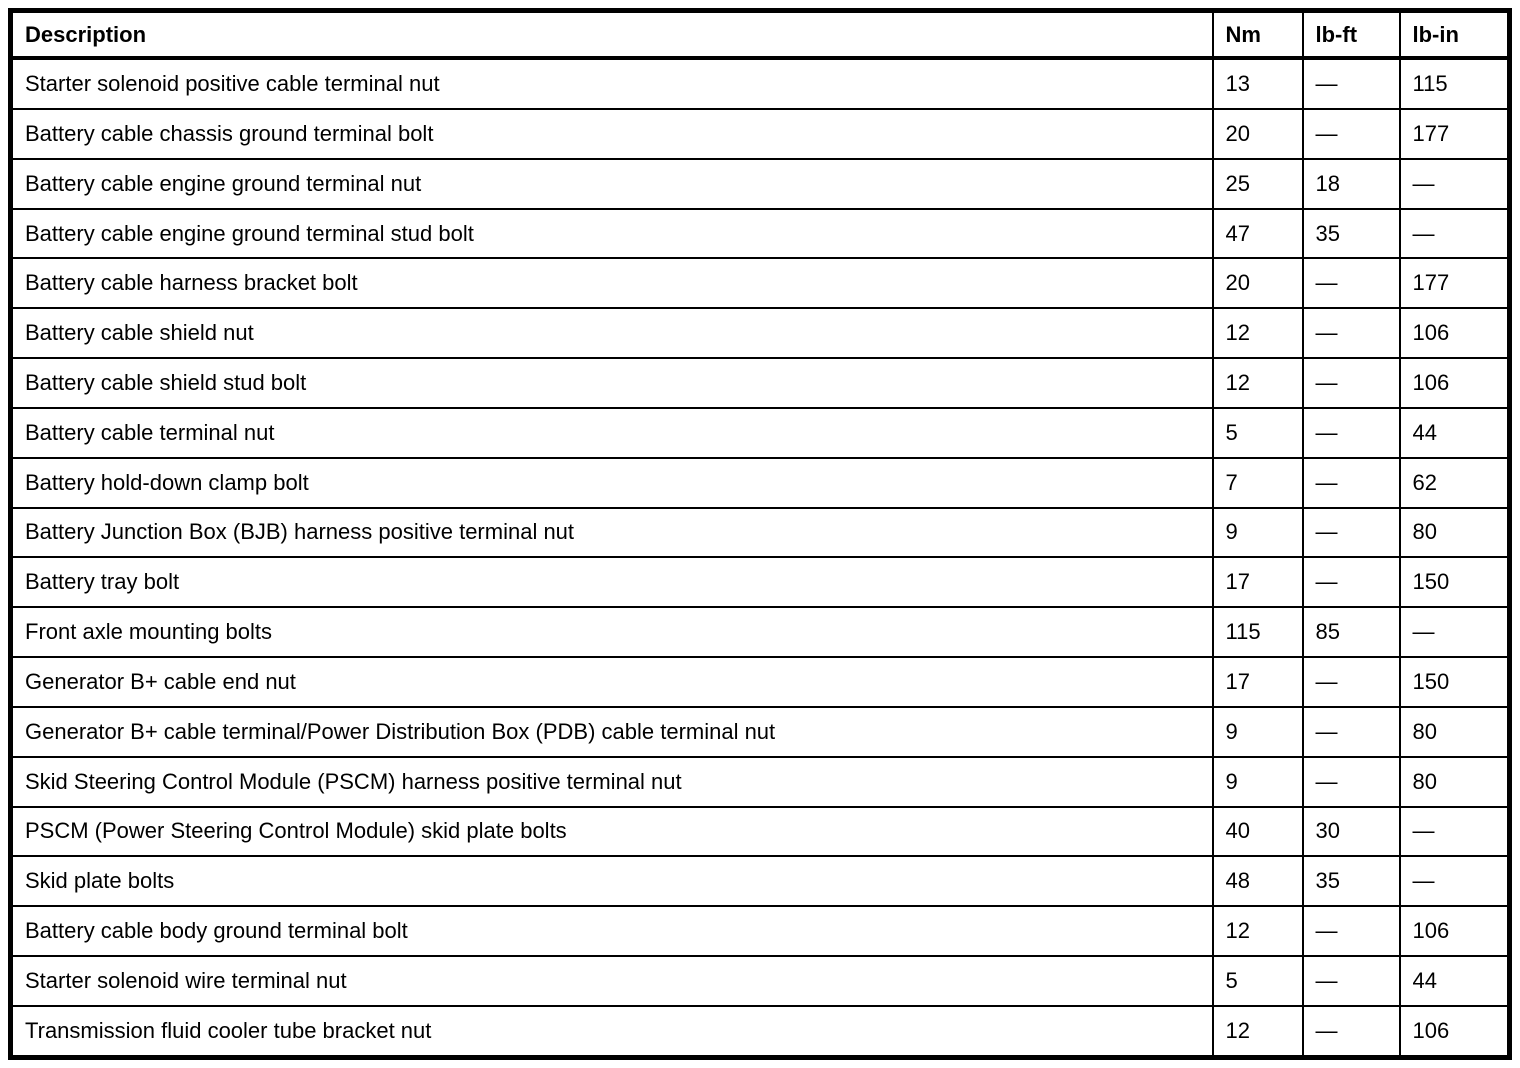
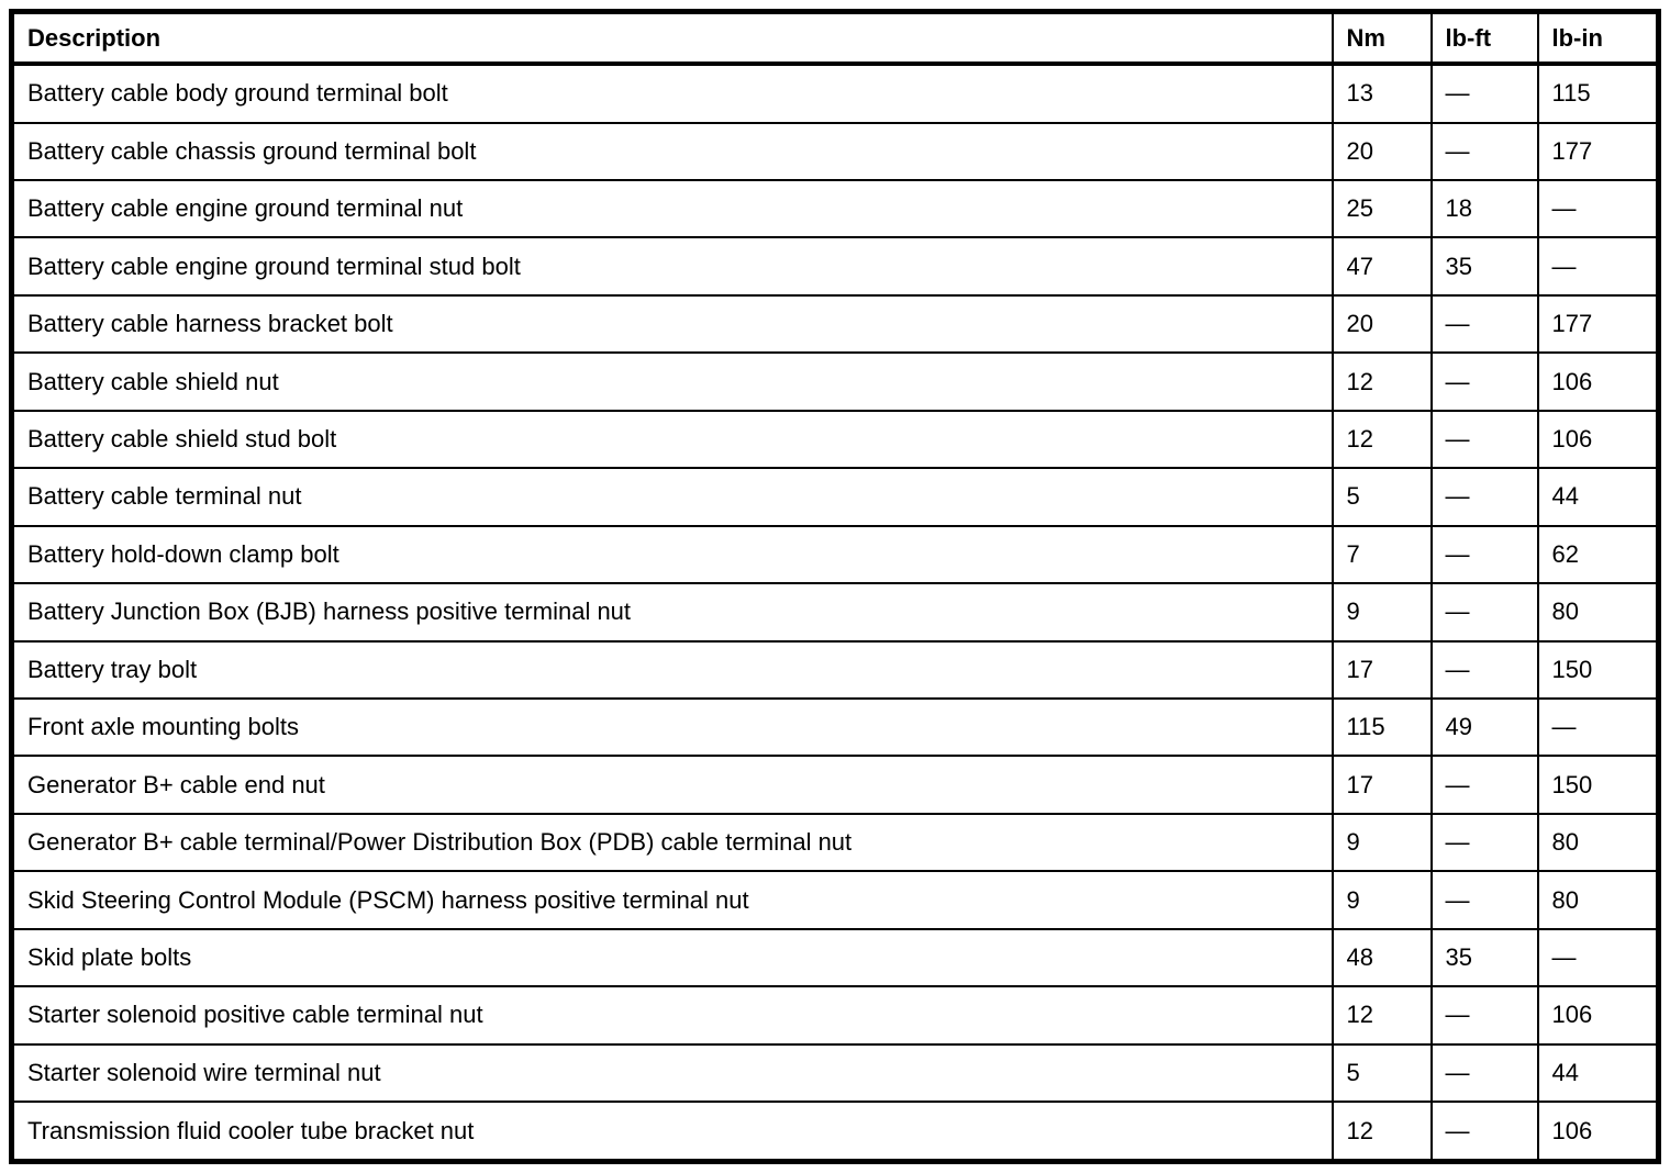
  Description	Nm	lb-ft	lb-in
- Starter solenoid positive cable terminal nut	13	—	115
+ Battery cable body ground terminal bolt	13	—	115
  Battery cable chassis ground terminal bolt	20	—	177
  Battery cable engine ground terminal nut	25	18	—
  Battery cable engine ground terminal stud bolt	47	35	—
  Battery cable harness bracket bolt	20	—	177
  Battery cable shield nut	12	—	106
  Battery cable shield stud bolt	12	—	106
  Battery cable terminal nut	5	—	44
  Battery hold-down clamp bolt	7	—	62
  Battery Junction Box (BJB) harness positive terminal nut	9	—	80
  Battery tray bolt	17	—	150
- Front axle mounting bolts	115	85	—
+ Front axle mounting bolts	115	49	—
  Generator B+ cable end nut	17	—	150
  Generator B+ cable terminal/Power Distribution Box (PDB) cable terminal nut	9	—	80
  Skid Steering Control Module (PSCM) harness positive terminal nut	9	—	80
- PSCM (Power Steering Control Module) skid plate bolts	40	30	—
  Skid plate bolts	48	35	—
- Battery cable body ground terminal bolt	12	—	106
+ Starter solenoid positive cable terminal nut	12	—	106
  Starter solenoid wire terminal nut	5	—	44
  Transmission fluid cooler tube bracket nut	12	—	106
